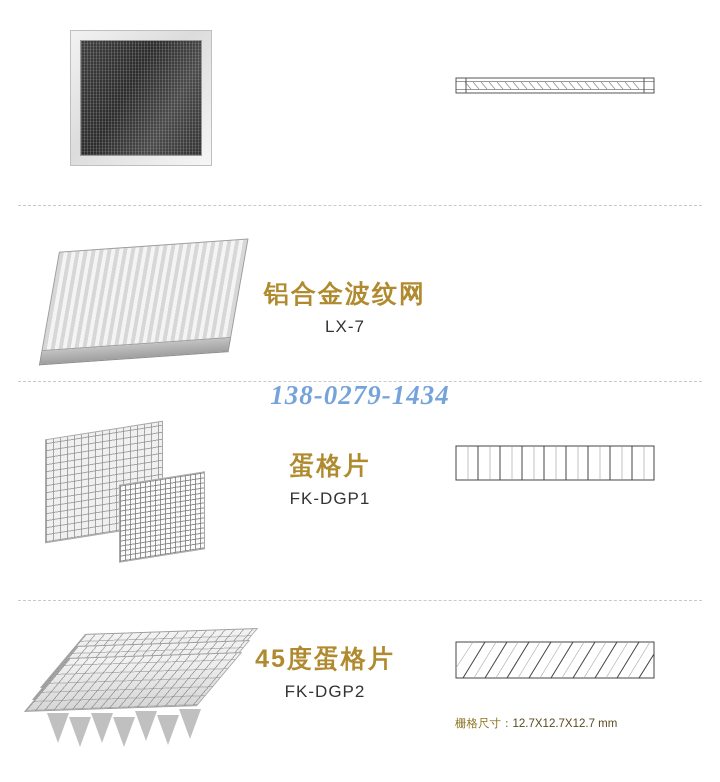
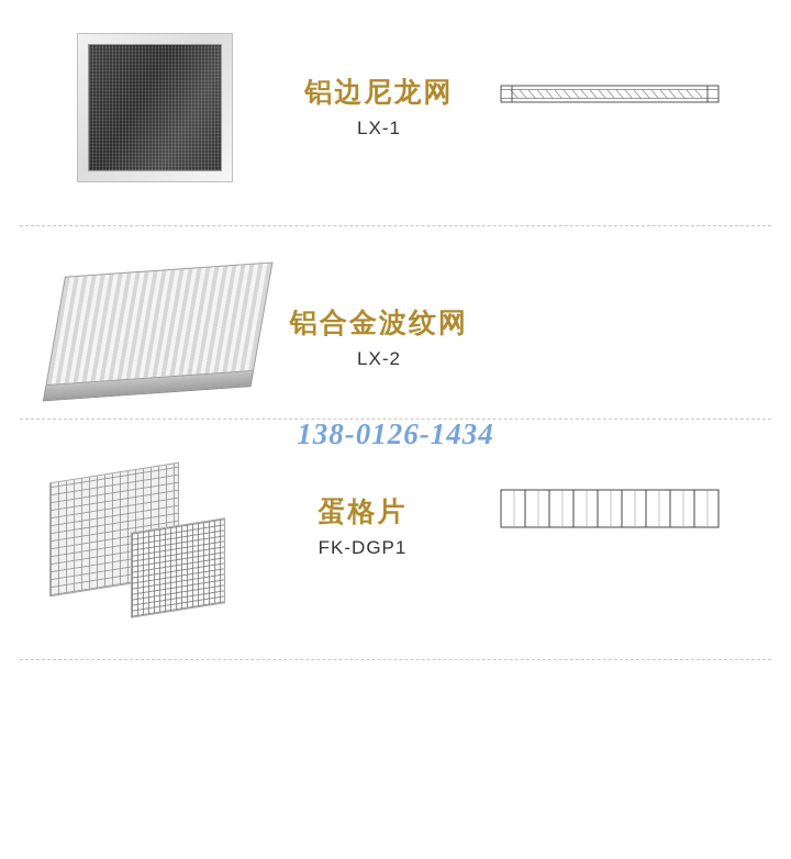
+ 铝边尼龙网
+ LX-1
  铝合金波纹网
- LX-7
+ LX-2
- 138-0279-1434
+ 138-0126-1434
  蛋格片
  FK-DGP1
- 45度蛋格片
- FK-DGP2
- 栅格尺寸：12.7X12.7X12.7 mm
